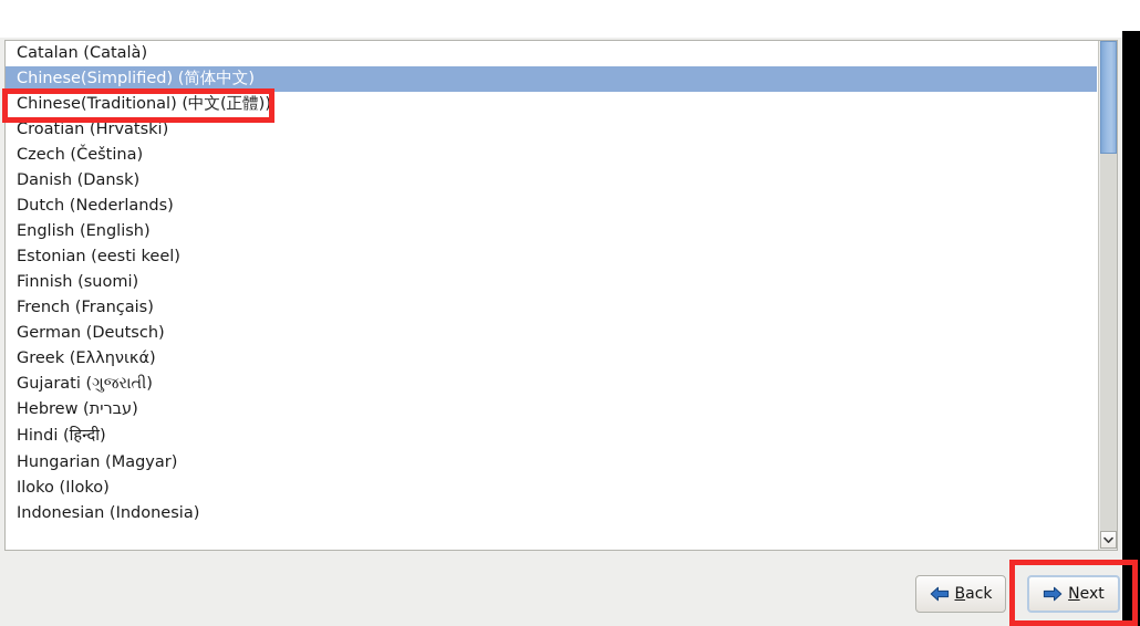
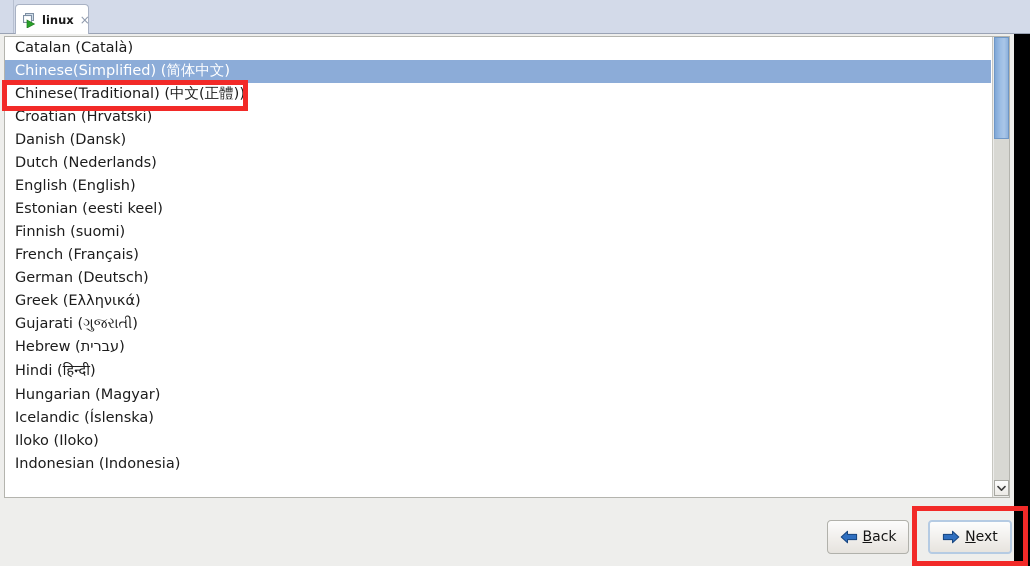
+ linux
+ ×
  Catalan (Català)
  Chinese(Simplified) (简体中文)
  Chinese(Traditional) (中文(正體))
  Croatian (Hrvatski)
- Czech (Čeština)
  Danish (Dansk)
  Dutch (Nederlands)
  English (English)
  Estonian (eesti keel)
  Finnish (suomi)
  French (Français)
  German (Deutsch)
  Greek (Ελληνικά)
  Gujarati (ગુજરાતી)
  Hebrew (עברית)
  Hindi (हिन्दी)
  Hungarian (Magyar)
+ Icelandic (Íslenska)
  Iloko (Iloko)
  Indonesian (Indonesia)
  Back
  Next
